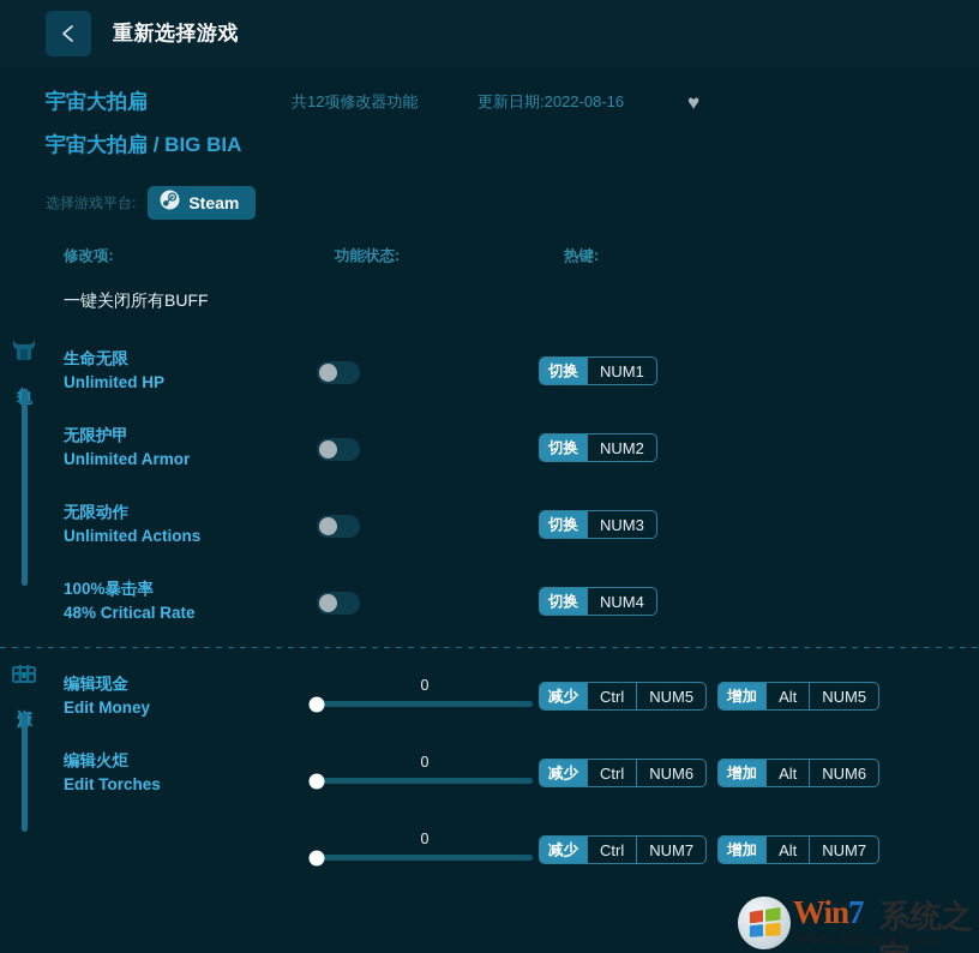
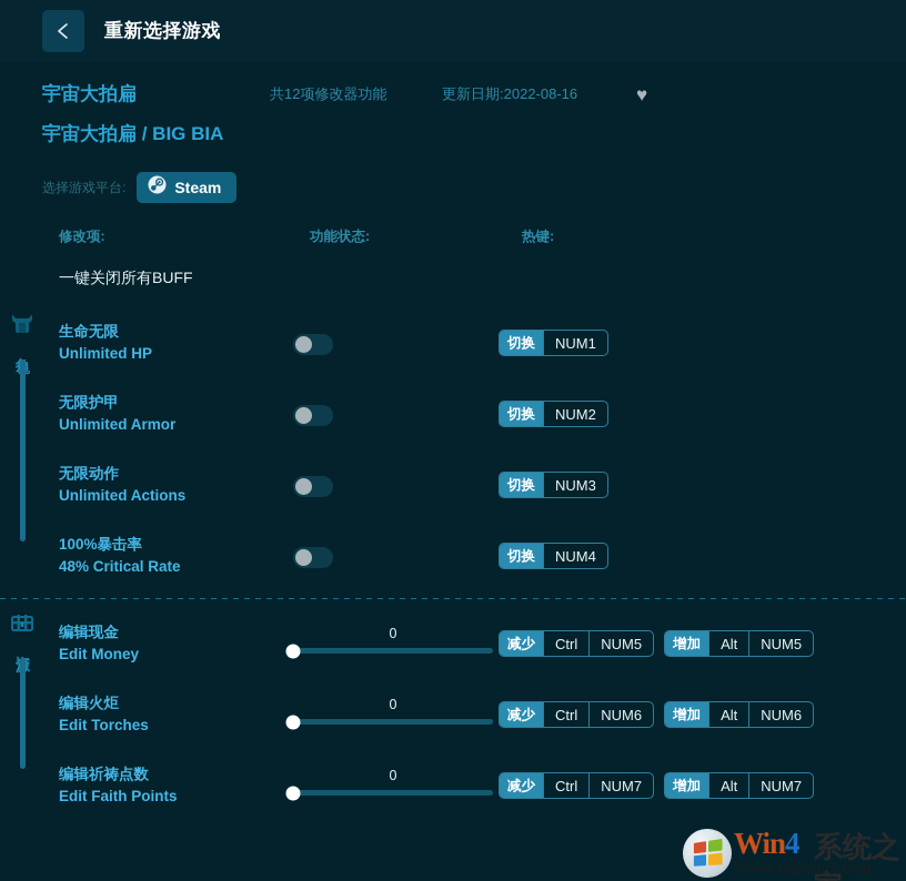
  重新选择游戏
  宇宙大拍扁
  共12项修改器功能
  更新日期:2022-08-16
  ♥
  宇宙大拍扁 / BIG BIA
  选择游戏平台:
  Steam
  修改项:
  功能状态:
  热键:
  一键关闭所有BUFF
  生命无限
  Unlimited HP
  切换
  NUM1
  无限护甲
  Unlimited Armor
  切换
  NUM2
  无限动作
  Unlimited Actions
  切换
  NUM3
  100%暴击率
  48% Critical Rate
  切换
  NUM4
  编辑现金
  Edit Money
  0
  减少
  Ctrl
  NUM5
  增加
  Alt
  NUM5
  编辑火炬
  Edit Torches
  0
  减少
  Ctrl
  NUM6
  增加
  Alt
  NUM6
+ 编辑祈祷点数
+ Edit Faith Points
  0
  减少
  Ctrl
  NUM7
  增加
  Alt
  NUM7
- Win7
+ Win4
  系统之
  Www.Winwin7.com
